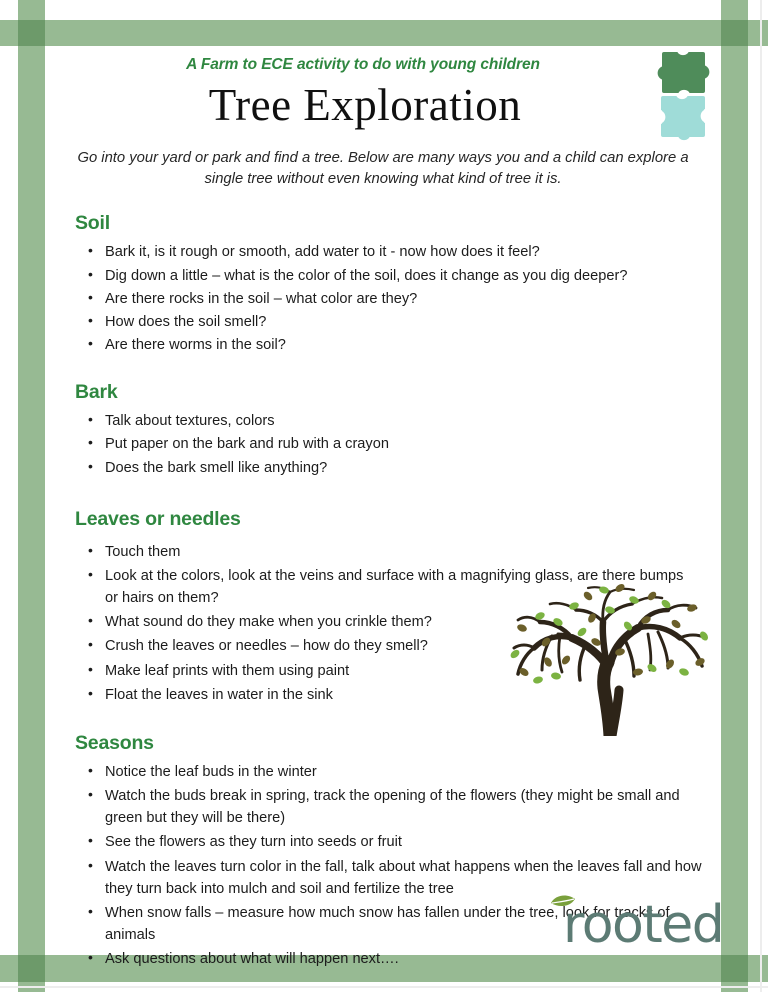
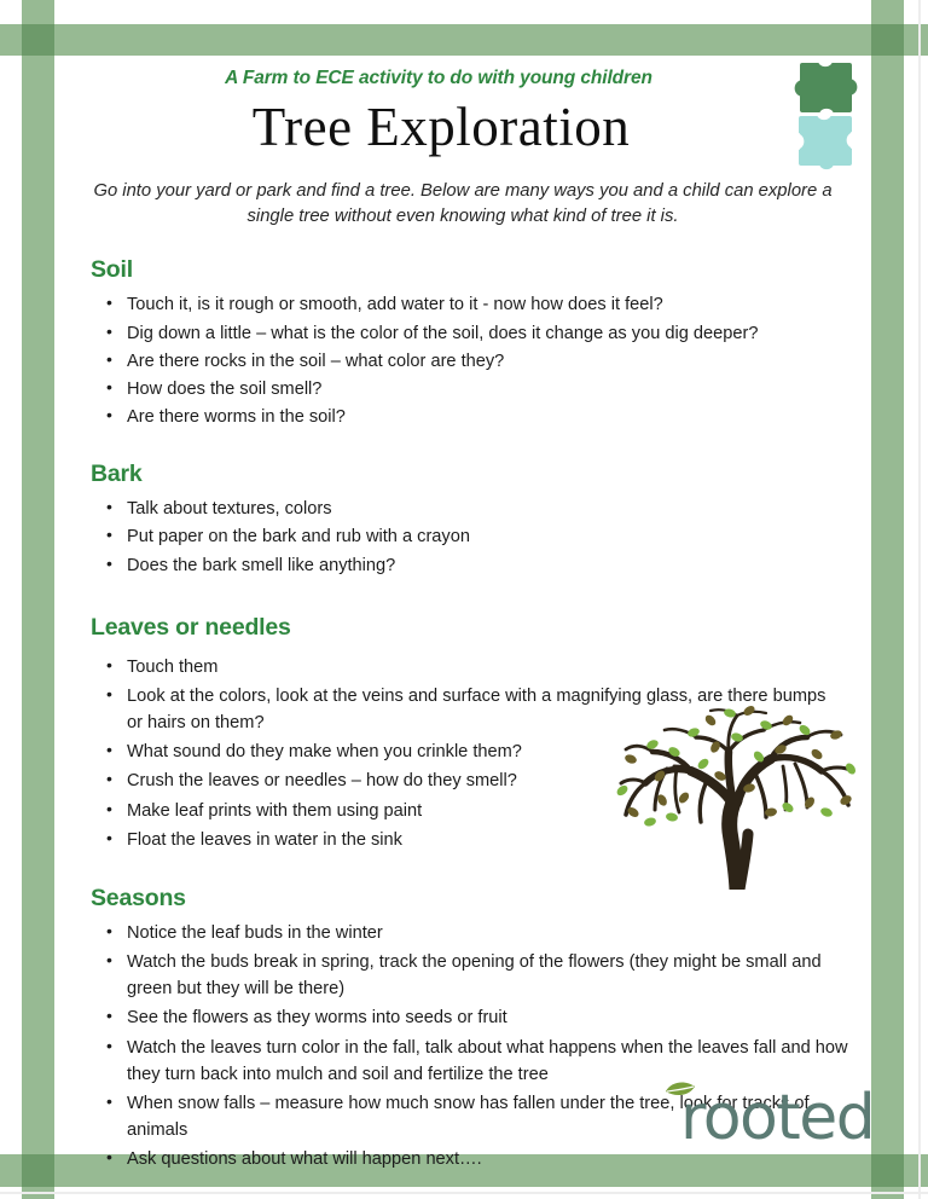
  A Farm to ECE activity to do with young children
  Tree Exploration
  Go into your yard or park and find a tree. Below are many ways you and a child can explore a single tree without even knowing what kind of tree it is.
  Soil
- Bark it, is it rough or smooth, add water to it - now how does it feel?
+ Touch it, is it rough or smooth, add water to it - now how does it feel?
  Dig down a little – what is the color of the soil, does it change as you dig deeper?
  Are there rocks in the soil – what color are they?
  How does the soil smell?
  Are there worms in the soil?
  Bark
  Talk about textures, colors
  Put paper on the bark and rub with a crayon
  Does the bark smell like anything?
  Leaves or needles
  Touch them
  Look at the colors, look at the veins and surface with a magnifying glass, are there bumps or hairs on them?
  What sound do they make when you crinkle them?
  Crush the leaves or needles – how do they smell?
  Make leaf prints with them using paint
  Float the leaves in water in the sink
  Seasons
  Notice the leaf buds in the winter
  Watch the buds break in spring, track the opening of the flowers (they might be small and green but they will be there)
- See the flowers as they turn into seeds or fruit
+ See the flowers as they worms into seeds or fruit
  Watch the leaves turn color in the fall, talk about what happens when the leaves fall and how they turn back into mulch and soil and fertilize the tree
  When snow falls – measure how much snow has fallen under the tree, look for tracks of animals
  Ask questions about what will happen next….
  rooted
